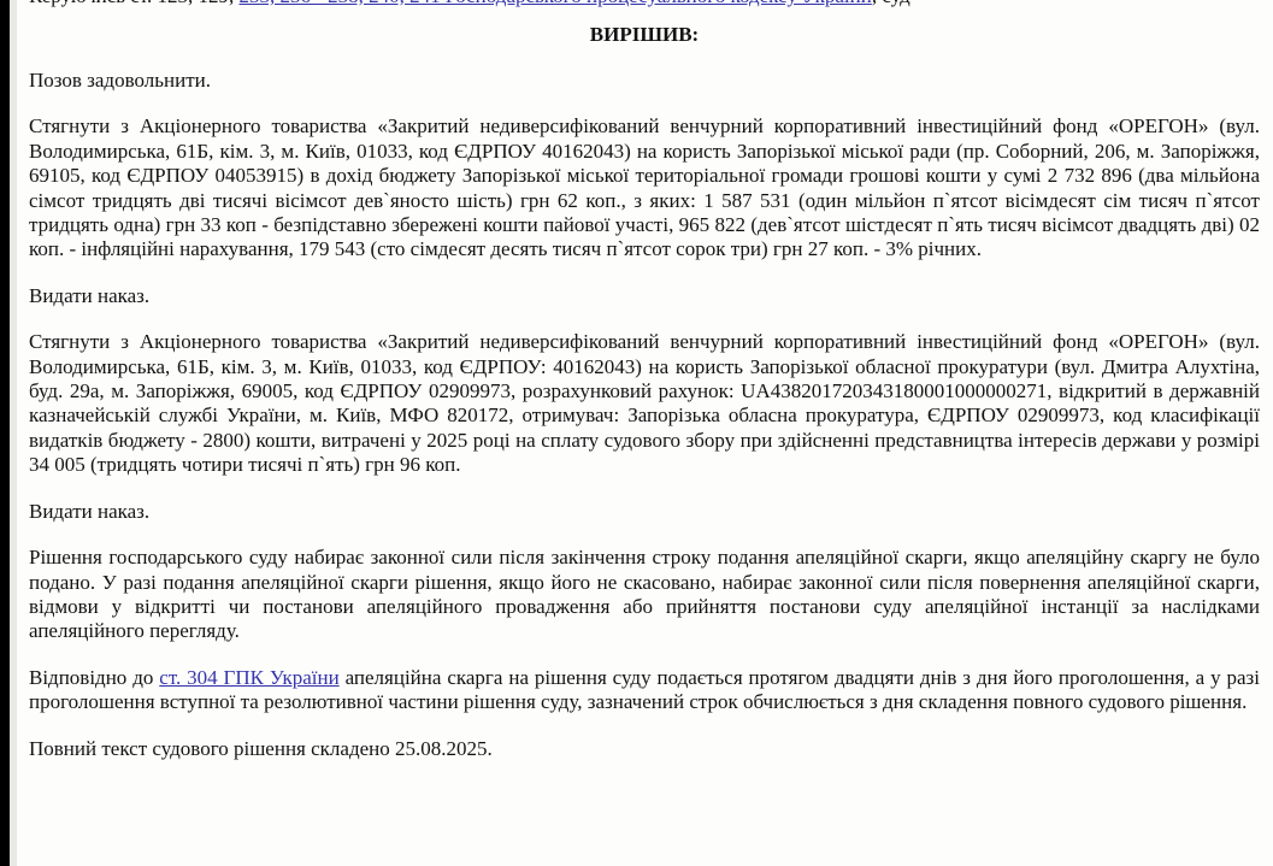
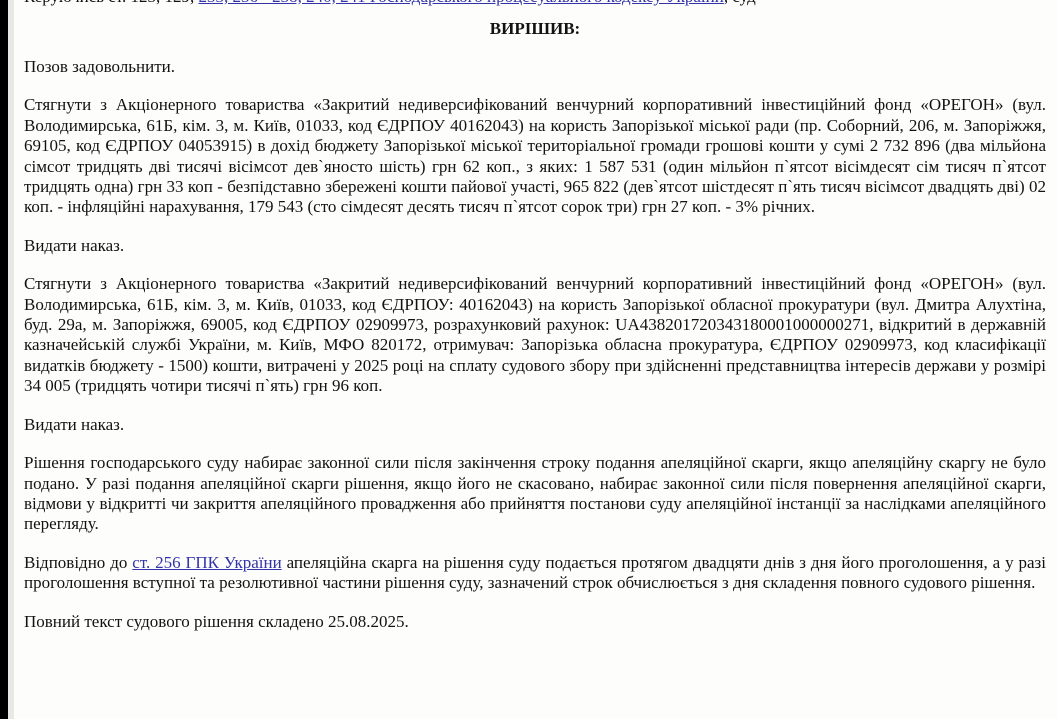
  ВИРІШИВ:
  Позов задовольнити.
  Стягнути з Акціонерного товариства «Закритий недиверсифікований венчурний корпоративний інвестиційний фонд «ОРЕГОН» (вул. Володимирська, 61Б, кім. 3, м. Київ, 01033, код ЄДРПОУ 40162043) на користь Запорізької міської ради (пр. Соборний, 206, м. Запоріжжя, 69105, код ЄДРПОУ 04053915) в дохід бюджету Запорізької міської територіальної громади грошові кошти у сумі 2 732 896 (два мільйона сімсот тридцять дві тисячі вісімсот дев`яносто шість) грн 62 коп., з яких: 1 587 531 (один мільйон п`ятсот вісімдесят сім тисяч п`ятсот тридцять одна) грн 33 коп - безпідставно збережені кошти пайової участі, 965 822 (дев`ятсот шістдесят п`ять тисяч вісімсот двадцять дві) 02 коп. - інфляційні нарахування, 179 543 (сто сімдесят десять тисяч п`ятсот сорок три) грн 27 коп. - 3% річних.
  Видати наказ.
- Стягнути з Акціонерного товариства «Закритий недиверсифікований венчурний корпоративний інвестиційний фонд «ОРЕГОН» (вул. Володимирська, 61Б, кім. 3, м. Київ, 01033, код ЄДРПОУ: 40162043) на користь Запорізької обласної прокуратури (вул. Дмитра Алухтіна, буд. 29а, м. Запоріжжя, 69005, код ЄДРПОУ 02909973, розрахунковий рахунок: UA438201720343180001000000271, відкритий в державній казначейській службі України, м. Київ, МФО 820172, отримувач: Запорізька обласна прокуратура, ЄДРПОУ 02909973, код класифікації видатків бюджету - 2800) кошти, витрачені у 2025 році на сплату судового збору при здійсненні представництва інтересів держави у розмірі 34 005 (тридцять чотири тисячі п`ять) грн 96 коп.
+ Стягнути з Акціонерного товариства «Закритий недиверсифікований венчурний корпоративний інвестиційний фонд «ОРЕГОН» (вул. Володимирська, 61Б, кім. 3, м. Київ, 01033, код ЄДРПОУ: 40162043) на користь Запорізької обласної прокуратури (вул. Дмитра Алухтіна, буд. 29а, м. Запоріжжя, 69005, код ЄДРПОУ 02909973, розрахунковий рахунок: UA438201720343180001000000271, відкритий в державній казначейській службі України, м. Київ, МФО 820172, отримувач: Запорізька обласна прокуратура, ЄДРПОУ 02909973, код класифікації видатків бюджету - 1500) кошти, витрачені у 2025 році на сплату судового збору при здійсненні представництва інтересів держави у розмірі 34 005 (тридцять чотири тисячі п`ять) грн 96 коп.
  Видати наказ.
- Рішення господарського суду набирає законної сили після закінчення строку подання апеляційної скарги, якщо апеляційну скаргу не було подано. У разі подання апеляційної скарги рішення, якщо його не скасовано, набирає законної сили після повернення апеляційної скарги, відмови у відкритті чи постанови апеляційного провадження або прийняття постанови суду апеляційної інстанції за наслідками апеляційного перегляду.
+ Рішення господарського суду набирає законної сили після закінчення строку подання апеляційної скарги, якщо апеляційну скаргу не було подано. У разі подання апеляційної скарги рішення, якщо його не скасовано, набирає законної сили після повернення апеляційної скарги, відмови у відкритті чи закриття апеляційного провадження або прийняття постанови суду апеляційної інстанції за наслідками апеляційного перегляду.
- Відповідно до ст. 304 ГПК України апеляційна скарга на рішення суду подається протягом двадцяти днів з дня його проголошення, а у разі проголошення вступної та резолютивної частини рішення суду, зазначений строк обчислюється з дня складення повного судового рішення.
+ Відповідно до ст. 256 ГПК України апеляційна скарга на рішення суду подається протягом двадцяти днів з дня його проголошення, а у разі проголошення вступної та резолютивної частини рішення суду, зазначений строк обчислюється з дня складення повного судового рішення.
  Повний текст судового рішення складено 25.08.2025.
